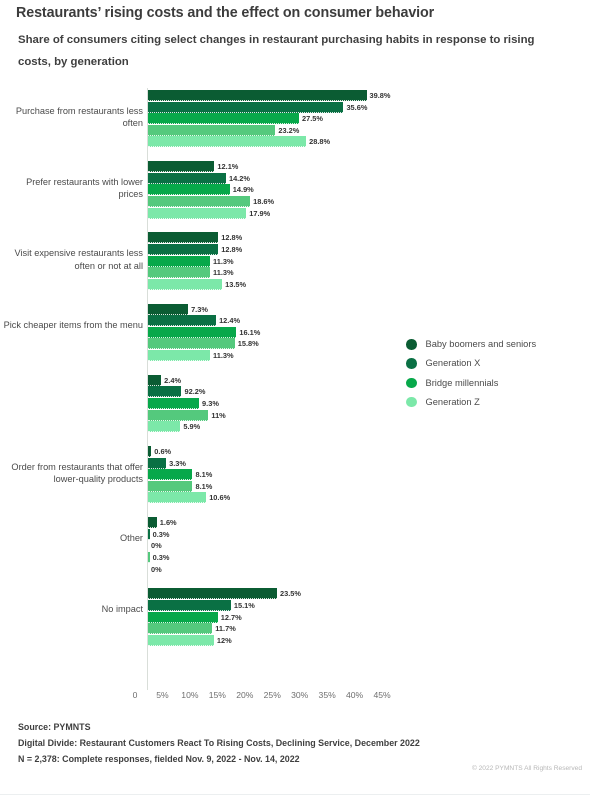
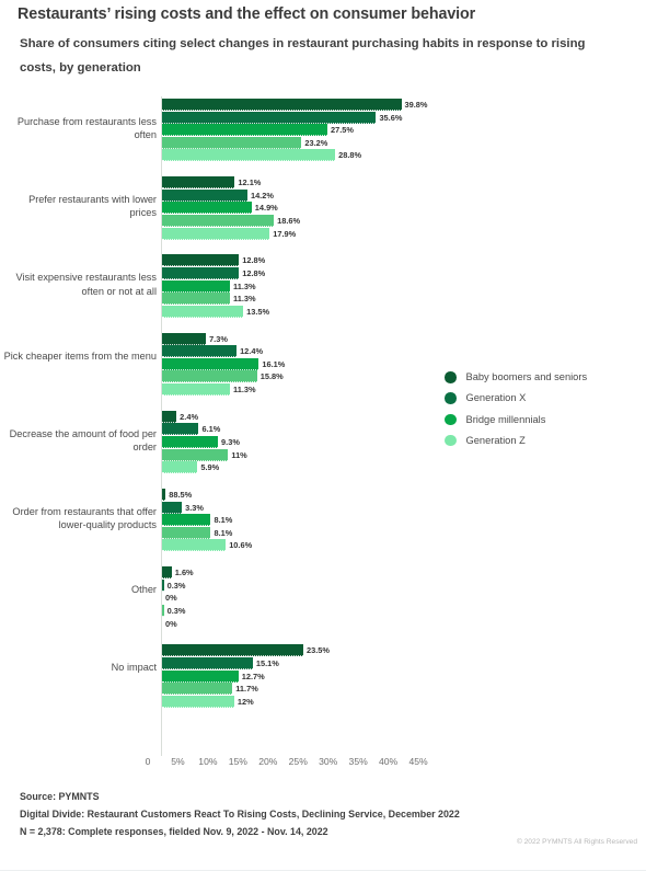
  Restaurants’ rising costs and the effect on consumer behavior
  Share of consumers citing select changes in restaurant purchasing habits in response to rising costs, by generation
  Purchase from restaurants less often
  39.8%
  35.6%
  27.5%
  23.2%
  28.8%
  Prefer restaurants with lower prices
  12.1%
  14.2%
  14.9%
  18.6%
  17.9%
  Visit expensive restaurants less often or not at all
  12.8%
  12.8%
  11.3%
  11.3%
  13.5%
  Pick cheaper items from the menu
  7.3%
  12.4%
  16.1%
  15.8%
  11.3%
+ Decrease the amount of food per order
  2.4%
- 92.2%
+ 6.1%
  9.3%
  11%
  5.9%
  Order from restaurants that offer lower-quality products
- 0.6%
+ 88.5%
  3.3%
  8.1%
  8.1%
  10.6%
  Other
  1.6%
  0.3%
  0%
  0.3%
  0%
  No impact
  23.5%
  15.1%
  12.7%
  11.7%
  12%
  0
  5%
  10%
  15%
  20%
  25%
  30%
  35%
  40%
  45%
  Baby boomers and seniors
  Generation X
  Bridge millennials
  Generation Z
  Source: PYMNTS
  Digital Divide: Restaurant Customers React To Rising Costs, Declining Service, December 2022
  N = 2,378: Complete responses, fielded Nov. 9, 2022 - Nov. 14, 2022
